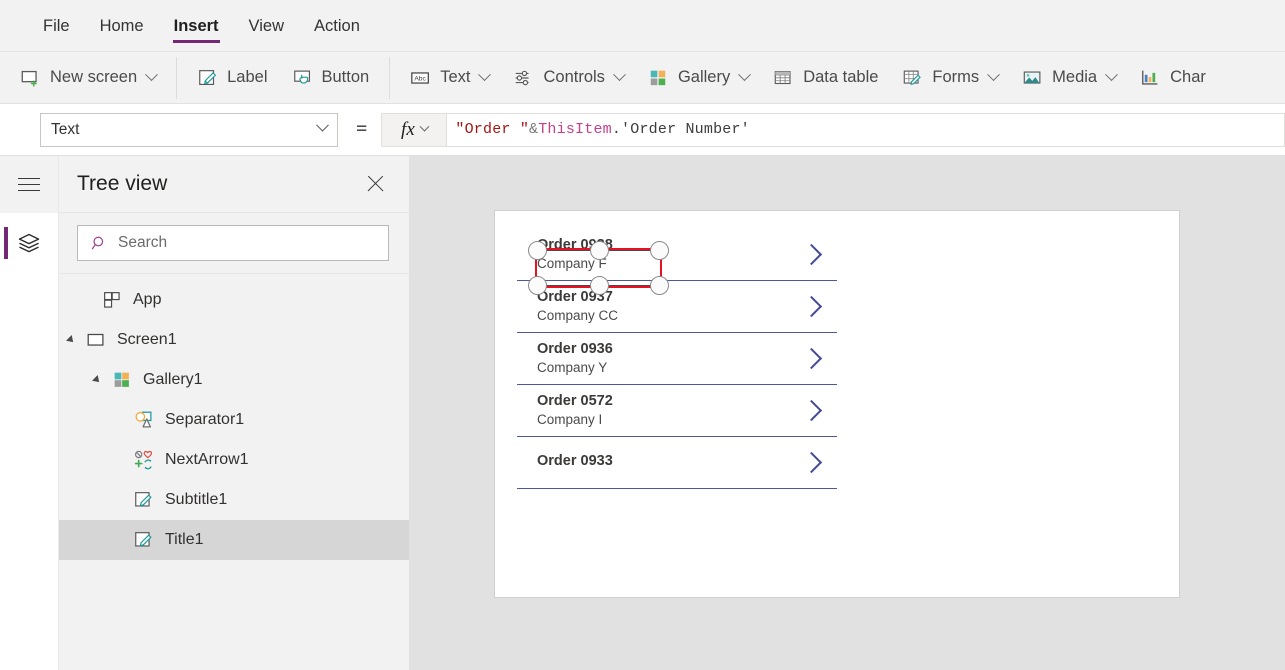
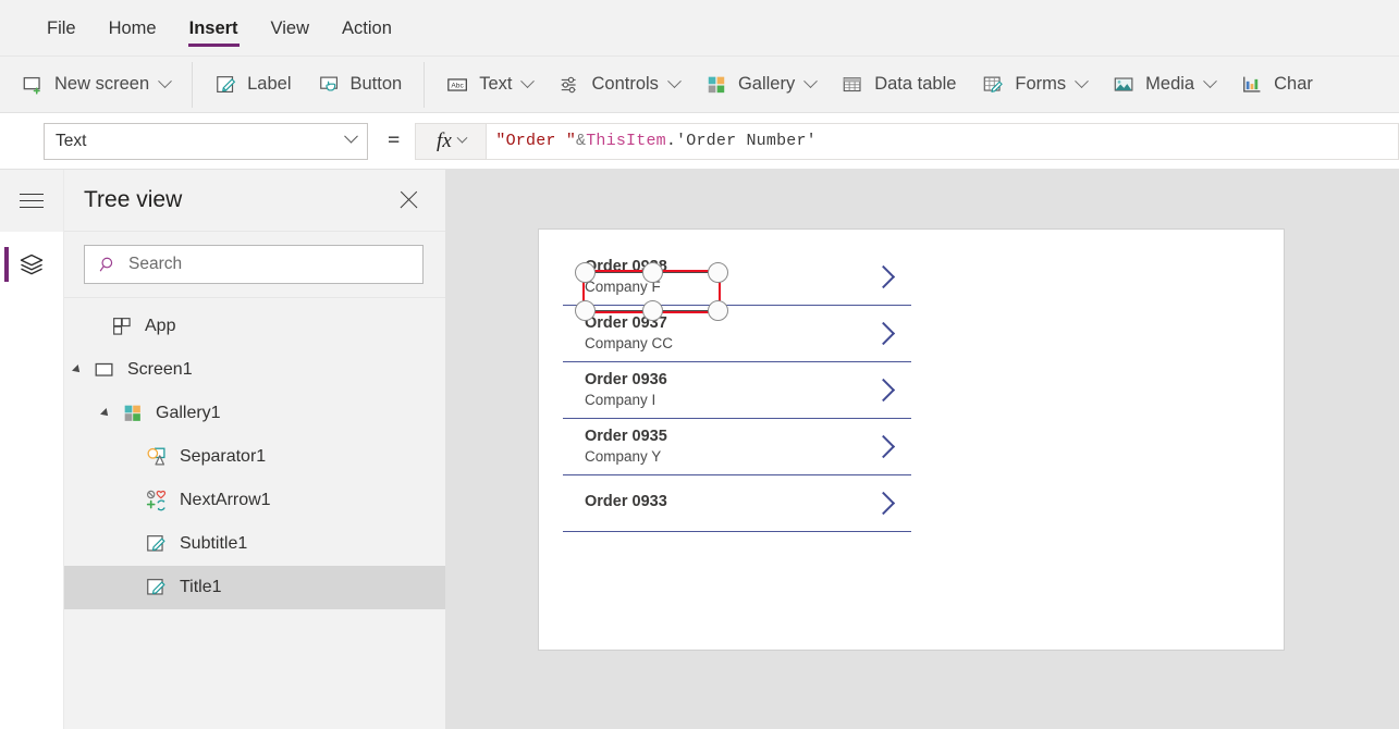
  File
  Home
  Insert
  View
  Action
  New screen
  Label
  Button
  Text
  Controls
  Gallery
  Data table
  Forms
  Media
  Char
  Text
  =
  fx
  "Order "
  &
  ThisItem
  .'Order Number'
  Tree view
  Search
  App
  Screen1
  Gallery1
  Separator1
  NextArrow1
  Subtitle1
  Title1
  Company F
  Order 0937
  Company CC
  Order 0936
- Company Y
+ Company I
- Order 0572
+ Order 0935
- Company I
+ Company Y
  Order 0933
